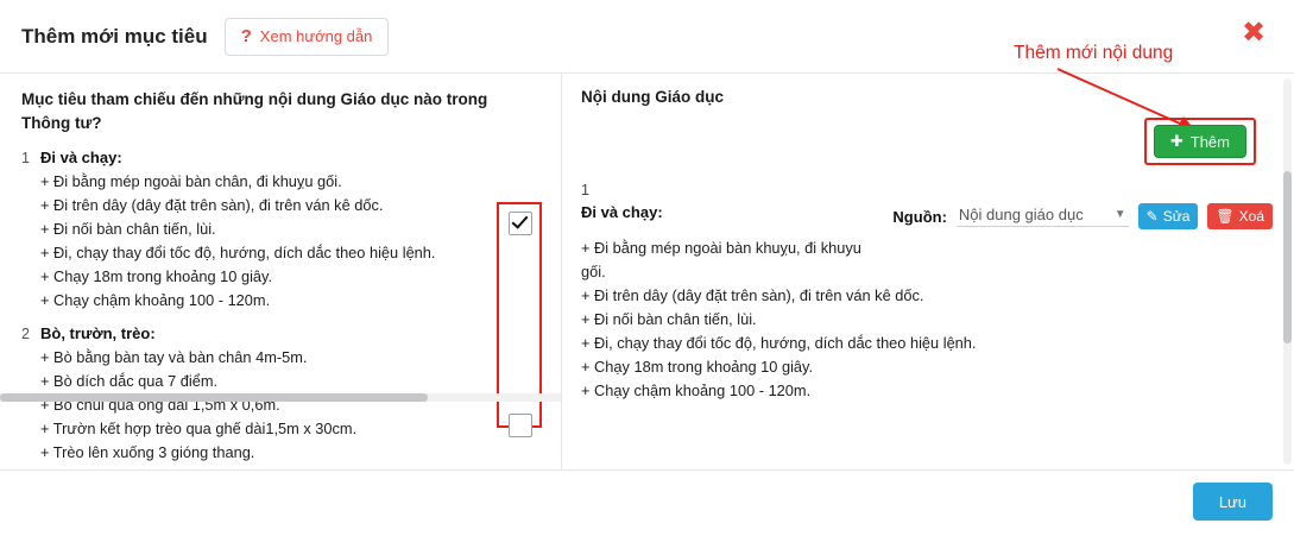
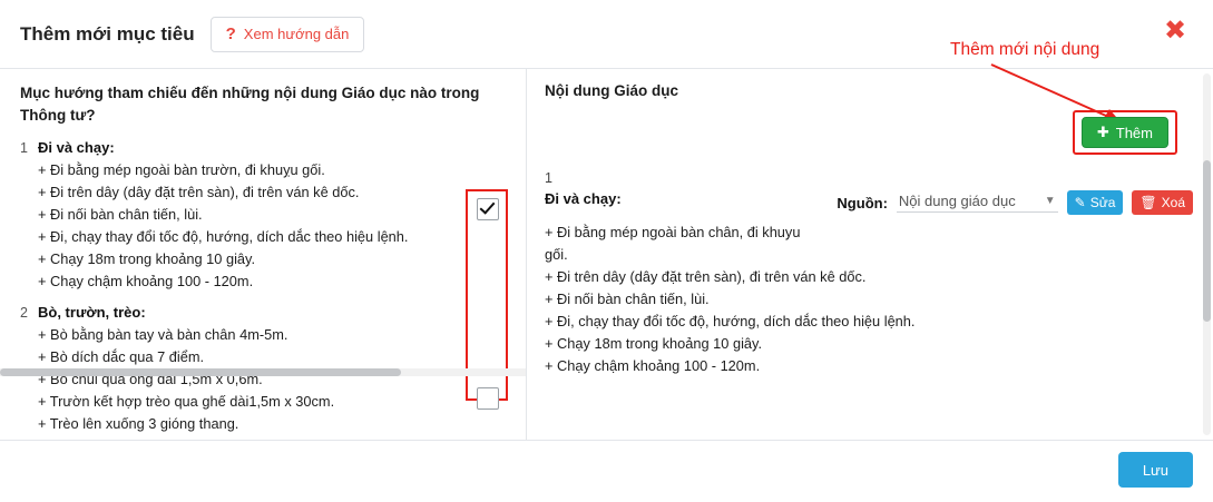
  Thêm mới mục tiêu
  ?
  Xem hướng dẫn
  ✖
  Thêm mới nội dung
- Mục tiêu tham chiếu đến những nội dung Giáo dục nào trong Thông tư?
+ Mục hướng tham chiếu đến những nội dung Giáo dục nào trong Thông tư?
  1
  Đi và chạy:
- + Đi bằng mép ngoài bàn chân, đi khuỵu gối.
+ + Đi bằng mép ngoài bàn trườn, đi khuỵu gối.
  + Đi trên dây (dây đặt trên sàn), đi trên ván kê dốc.
  + Đi nối bàn chân tiến, lùi.
  + Đi, chạy thay đổi tốc độ, hướng, dích dắc theo hiệu lệnh.
  + Chạy 18m trong khoảng 10 giây.
  + Chạy chậm khoảng 100 - 120m.
  2
  Bò, trườn, trèo:
  + Bò bằng bàn tay và bàn chân 4m-5m.
  + Bò dích dắc qua 7 điểm.
  + Bò chui qua ống dài 1,5m x 0,6m.
  + Trườn kết hợp trèo qua ghế dài1,5m x 30cm.
  + Trèo lên xuống 3 gióng thang.
  Nội dung Giáo dục
  ✚
  Thêm
  1
  Đi và chạy:
  Nguồn:
  Nội dung giáo dục
  ▼
  ✎
  Sửa
  🗑
  Xoá
- + Đi bằng mép ngoài bàn khuỵu, đi khuyu
+ + Đi bằng mép ngoài bàn chân, đi khuyu
  gối.
  + Đi trên dây (dây đặt trên sàn), đi trên ván kê dốc.
  + Đi nối bàn chân tiến, lùi.
  + Đi, chạy thay đổi tốc độ, hướng, dích dắc theo hiệu lệnh.
  + Chạy 18m trong khoảng 10 giây.
  + Chạy chậm khoảng 100 - 120m.
  Lưu
